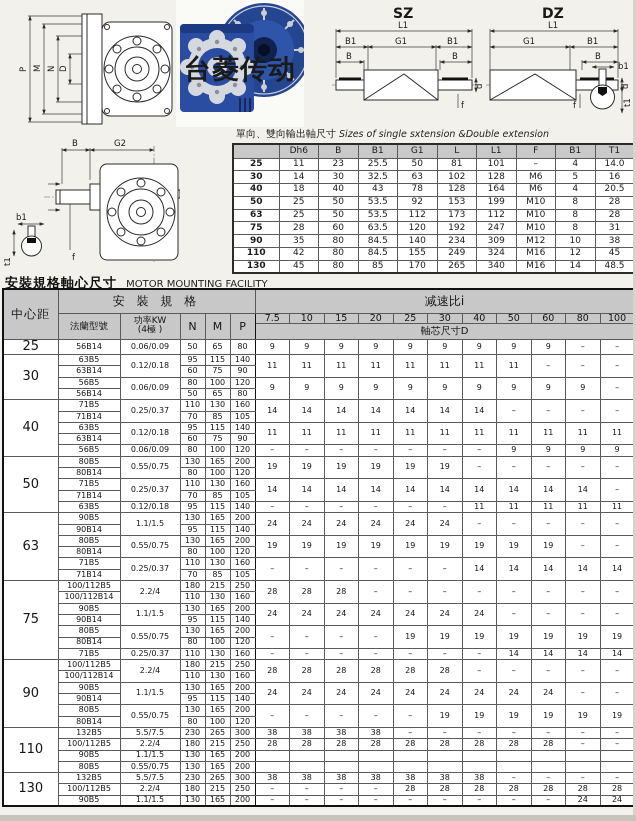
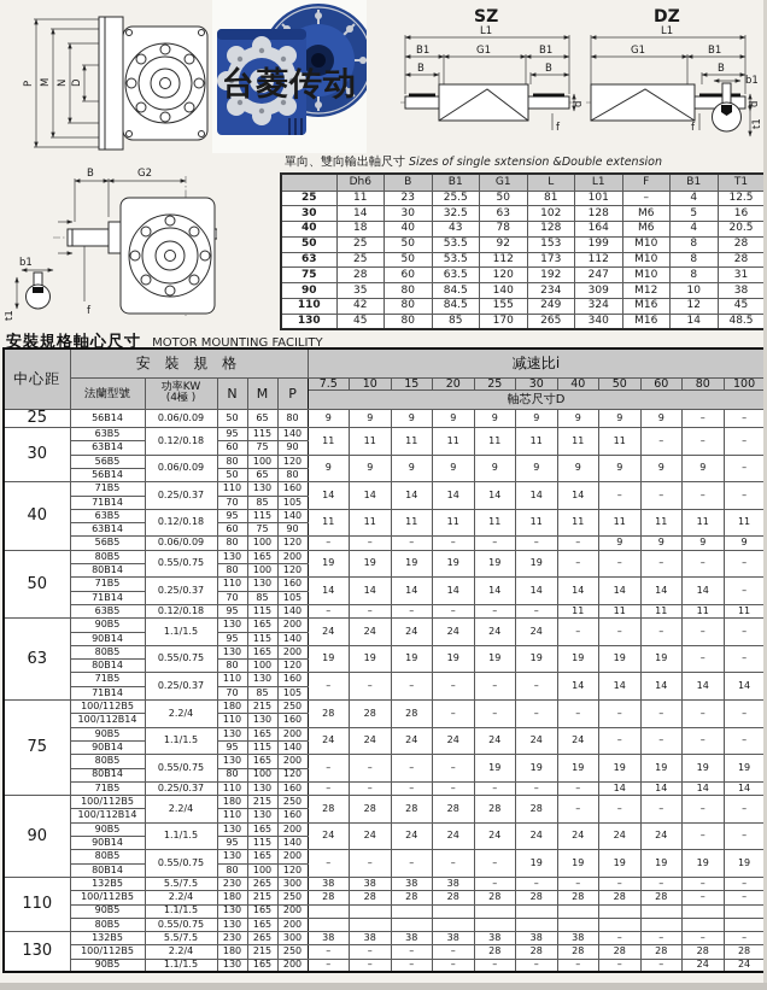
  B
  G2
  f
  b1
  台菱传动
  SZ
  L1
  B1
  G1
  B1
  B
  B
  f
  DZ
  L1
  G1
  B1
  B
  f
  b1
  單向、雙向輸出軸尺寸 Sizes of single sxtension &Double extension
  	Dh6	B	B1	G1	L	L1	F	B1	T1
- 25	11	23	25.5	50	81	101	–	4	14.0
+ 25	11	23	25.5	50	81	101	–	4	12.5
  30	14	30	32.5	63	102	128	M6	5	16
  40	18	40	43	78	128	164	M6	4	20.5
  50	25	50	53.5	92	153	199	M10	8	28
  63	25	50	53.5	112	173	112	M10	8	28
  75	28	60	63.5	120	192	247	M10	8	31
  90	35	80	84.5	140	234	309	M12	10	38
  110	42	80	84.5	155	249	324	M16	12	45
  130	45	80	85	170	265	340	M16	14	48.5
  安裝規格軸心尺寸 MOTOR MOUNTING FACILITY
  中心距	安 裝 規 格	减速比i
  法蘭型號	功率KW (4極 )	N	M	P	7.5	10	15	20	25	30	40	50	60	80	100
  軸芯尺寸D
  25	56B14	0.06/0.09	50	65	80	9	9	9	9	9	9	9	9	9	–	–
  30	63B5	0.12/0.18	95	115	140	11	11	11	11	11	11	11	11	–	–	–
  63B14	60	75	90
  56B5	0.06/0.09	80	100	120	9	9	9	9	9	9	9	9	9	9	–
  56B14	50	65	80
  40	71B5	0.25/0.37	110	130	160	14	14	14	14	14	14	14	–	–	–	–
  71B14	70	85	105
  63B5	0.12/0.18	95	115	140	11	11	11	11	11	11	11	11	11	11	11
  63B14	60	75	90
  56B5	0.06/0.09	80	100	120	–	–	–	–	–	–	–	9	9	9	9
  50	80B5	0.55/0.75	130	165	200	19	19	19	19	19	19	–	–	–	–	–
  80B14	80	100	120
  71B5	0.25/0.37	110	130	160	14	14	14	14	14	14	14	14	14	14	–
  71B14	70	85	105
  63B5	0.12/0.18	95	115	140	–	–	–	–	–	–	11	11	11	11	11
  63	90B5	1.1/1.5	130	165	200	24	24	24	24	24	24	–	–	–	–	–
  90B14	95	115	140
  80B5	0.55/0.75	130	165	200	19	19	19	19	19	19	19	19	19	–	–
  80B14	80	100	120
  71B5	0.25/0.37	110	130	160	–	–	–	–	–	–	14	14	14	14	14
  71B14	70	85	105
  75	100/112B5	2.2/4	180	215	250	28	28	28	–	–	–	–	–	–	–	–
  100/112B14	110	130	160
  90B5	1.1/1.5	130	165	200	24	24	24	24	24	24	24	–	–	–	–
  90B14	95	115	140
  80B5	0.55/0.75	130	165	200	–	–	–	–	19	19	19	19	19	19	19
  80B14	80	100	120
  71B5	0.25/0.37	110	130	160	–	–	–	–	–	–	–	14	14	14	14
  90	100/112B5	2.2/4	180	215	250	28	28	28	28	28	28	–	–	–	–	–
  100/112B14	110	130	160
  90B5	1.1/1.5	130	165	200	24	24	24	24	24	24	24	24	24	–	–
  90B14	95	115	140
  80B5	0.55/0.75	130	165	200	–	–	–	–	–	19	19	19	19	19	19
  80B14	80	100	120
  110	132B5	5.5/7.5	230	265	300	38	38	38	38	–	–	–	–	–	–	–
  100/112B5	2.2/4	180	215	250	28	28	28	28	28	28	28	28	28	–	–
  90B5	1.1/1.5	130	165	200
  80B5	0.55/0.75	130	165	200
  130	132B5	5.5/7.5	230	265	300	38	38	38	38	38	38	38	–	–	–	–
  100/112B5	2.2/4	180	215	250	–	–	–	–	28	28	28	28	28	28	28
  90B5	1.1/1.5	130	165	200	–	–	–	–	–	–	–	–	–	24	24
